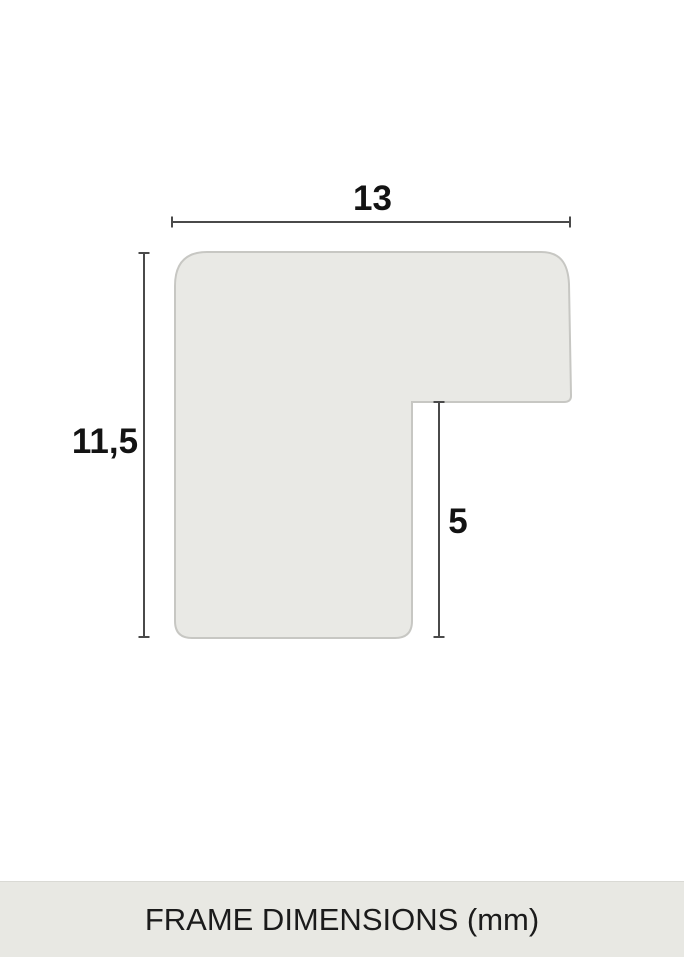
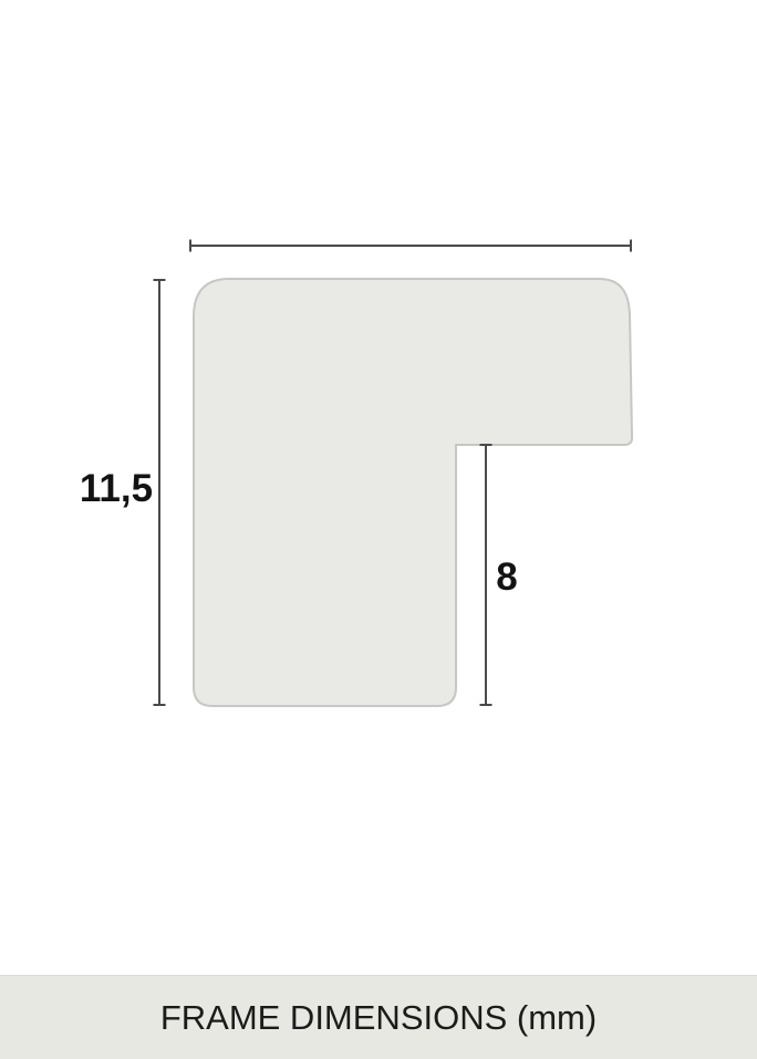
- 13
  11,5
- 5
+ 8
  FRAME DIMENSIONS (mm)
